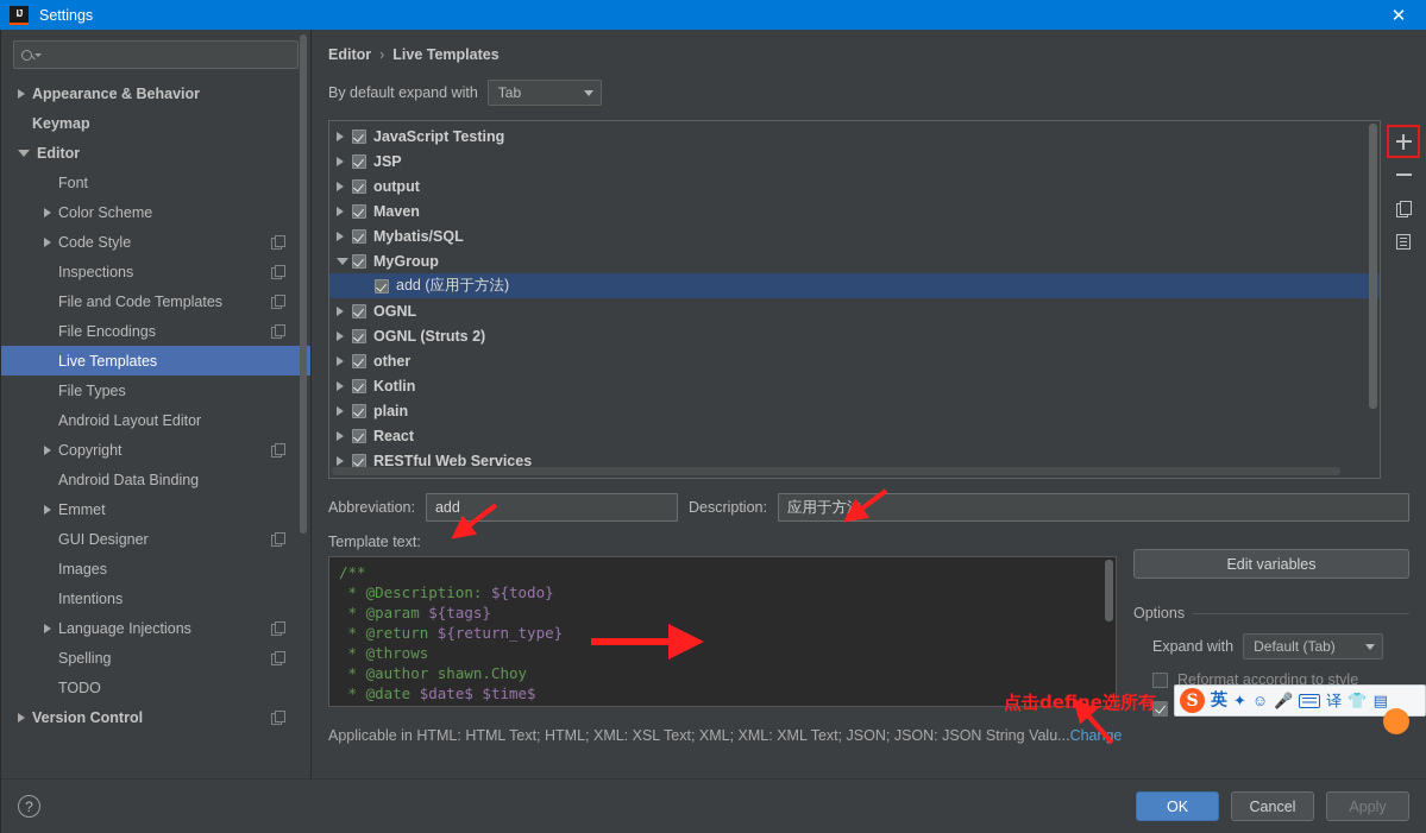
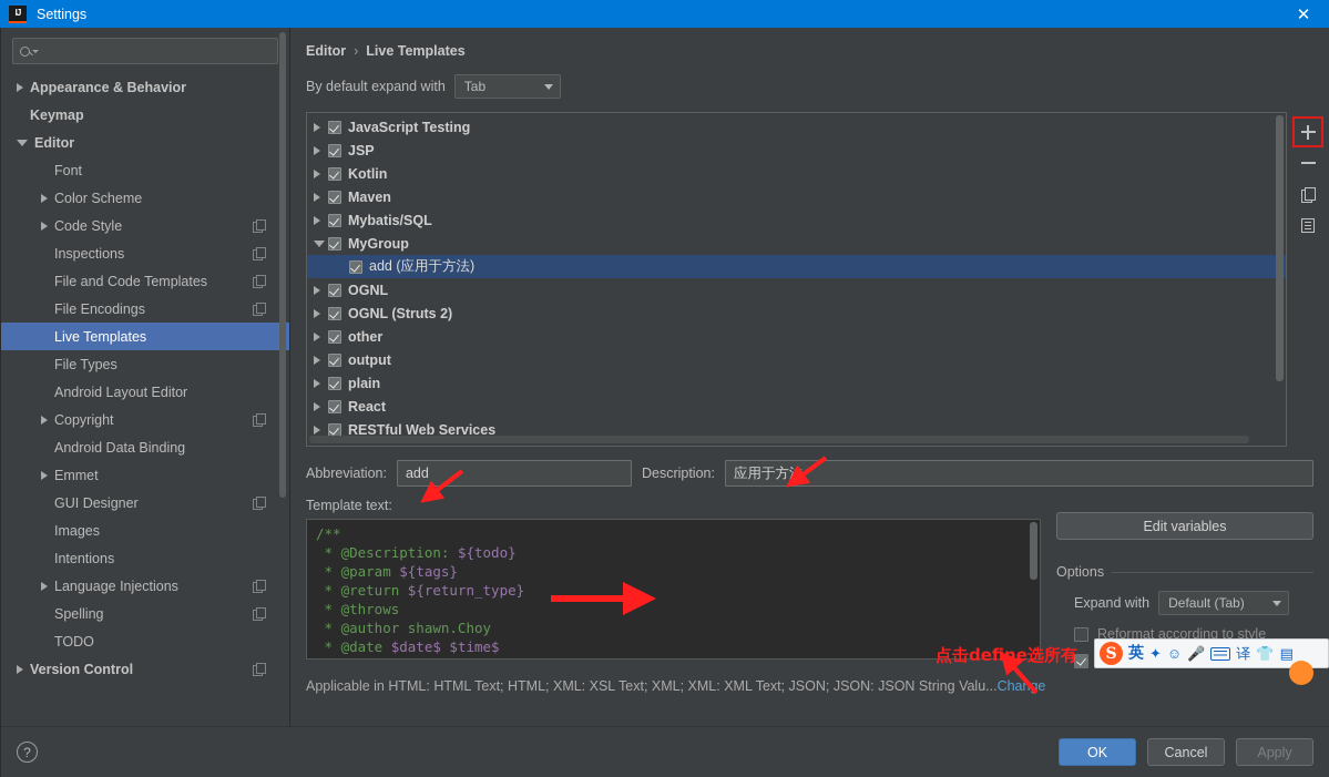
  IJ
  Settings
  ✕
  Appearance & Behavior
  Keymap
  Editor
  Font
  Color Scheme
  Code Style
  Inspections
  File and Code Templates
  File Encodings
  Live Templates
  File Types
  Android Layout Editor
  Copyright
  Android Data Binding
  Emmet
  GUI Designer
  Images
  Intentions
  Language Injections
  Spelling
  TODO
  Version Control
  Editor
  ›
  Live Templates
  By default expand with
  Tab
  JavaScript Testing
  JSP
- output
+ Kotlin
  Maven
  Mybatis/SQL
  MyGroup
  add (应用于方法)
  OGNL
  OGNL (Struts 2)
  other
- Kotlin
+ output
  plain
  React
  RESTful Web Services
  Abbreviation:
  add
  Description:
  应用于方法
  Template text:
  /**
  * @Description: ${todo}
  * @param ${tags}
  * @return ${return_type}
  * @throws
  * @author shawn.Choy
  * @date $date$ $time$
  Edit variables
  Options
  Expand with
  Default (Tab)
  Reformat according to style
  Applicable in HTML: HTML Text; HTML; XML: XSL Text; XML; XML: XML Text; JSON; JSON: JSON String Valu...Change
  ?
  OK
  Cancel
  Apply
  点击define选所有
  S
  英
  ✦
  ☺
  🎤
  译
  👕
  ▤
